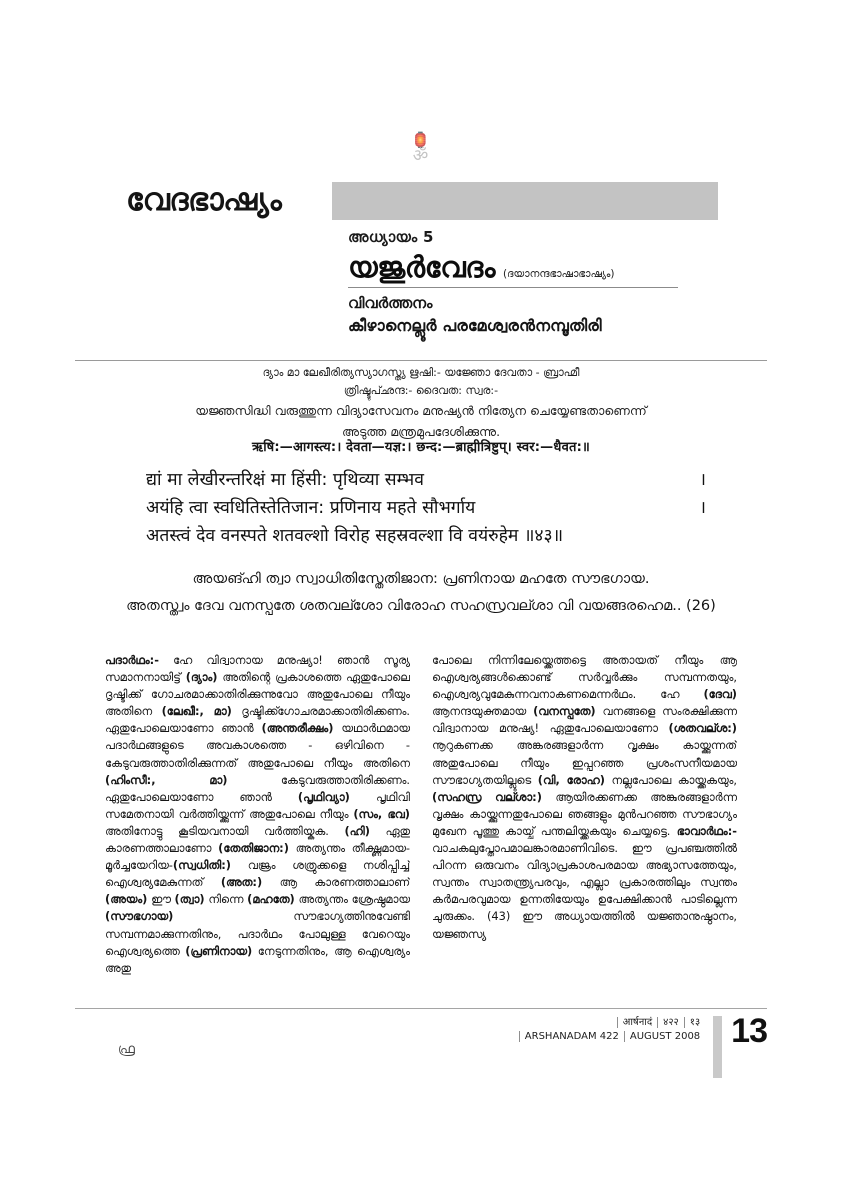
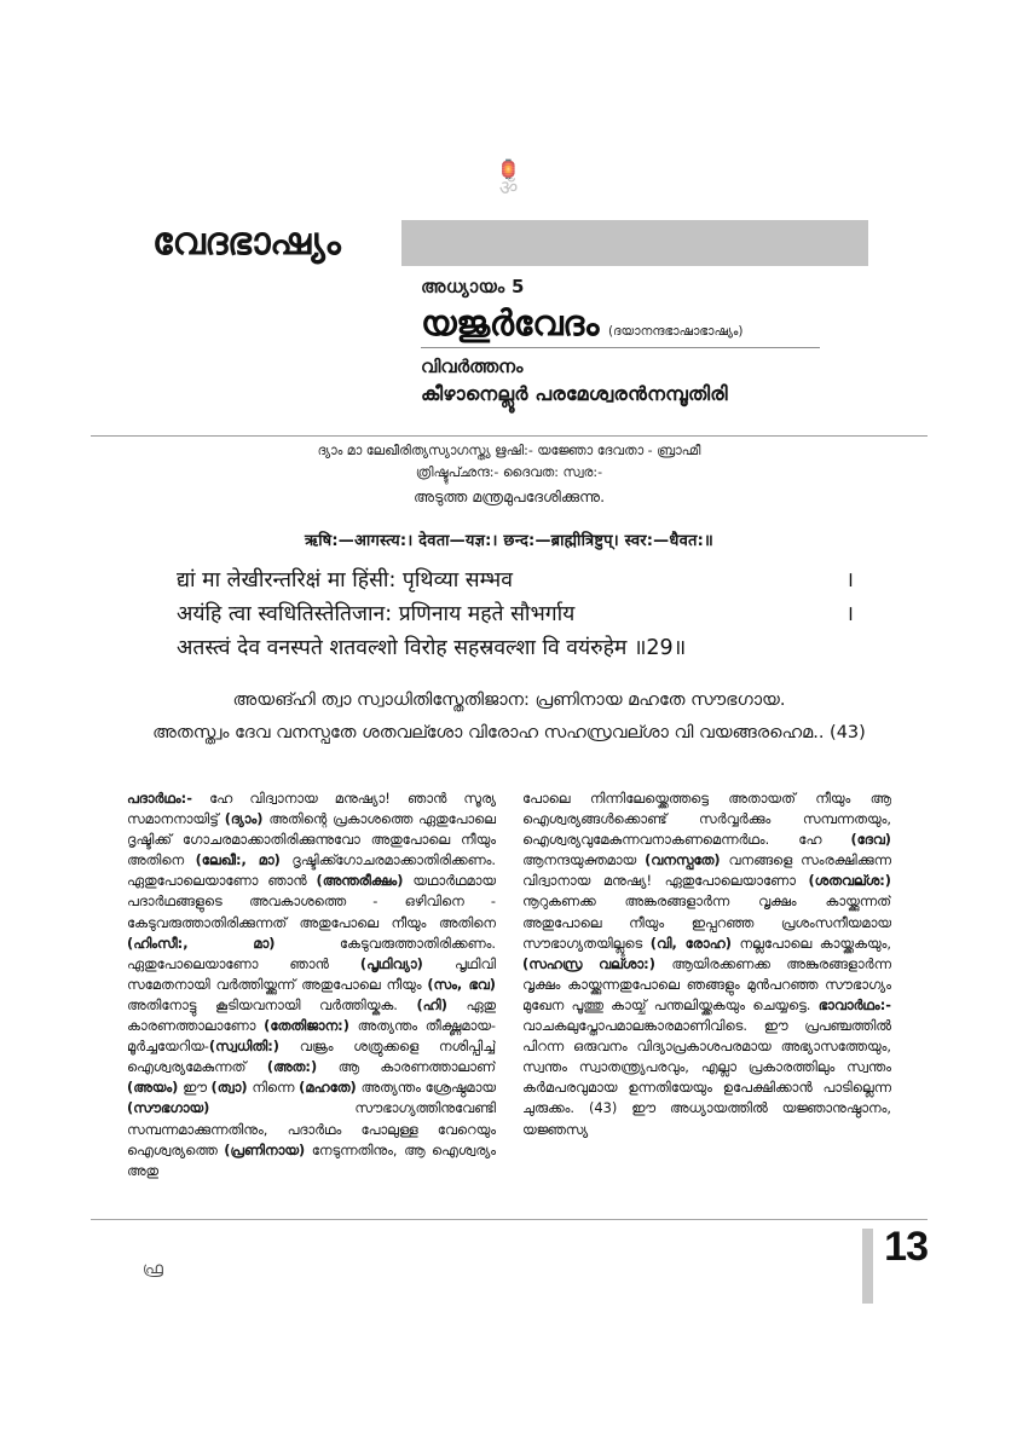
  🏮
  ॐ
  വേദഭാഷ്യം
  അധ്യായം 5
  യജുർ‍വേദം
  (ദയാനന്ദഭാഷാഭാഷ്യം)
  വിവർത്തനം
  കീഴാനെല്ലൂർ പരമേശ്വരന്‍നമ്പൂതിരി
  ദ്യാം മാ ലേഖീരിത്യസ്യാഗസ്ത്യ ഋഷി:- യജ്ഞോ ദേവതാ - ബ്രാഹ്മീ
  ത്രിഷ്ടുപ്‍ഛന്ദ:- ദൈവത: സ്വര:-
- യജ്ഞസിദ്ധി വരുത്തുന്ന വിദ്യാസേവനം മനുഷ്യൻ നിത്യേന ചെയ്യേണ്ടതാണെന്ന്
  അടുത്ത മന്ത്രമുപദേശിക്കുന്നു.
  ऋषि:—आगस्त्य:। देवता—यज्ञ:। छन्द:—ब्राह्मीत्रिष्टुप्। स्वर:—धैवत:॥
  द्यां मा लेखीरन्तरिक्षं मा हिंसी: पृथिव्या सम्भव
  ।
  अयंहि त्वा स्वधितिस्तेतिजान: प्रणिनाय महते सौभर्गाय
  ।
- अतस्त्वं देव वनस्पते शतवल्शो विरोह सहस्रवल्शा वि वयंरुहेम ॥४३॥
+ अतस्त्वं देव वनस्पते शतवल्शो विरोह सहस्रवल्शा वि वयंरुहेम ॥29॥
  അയങ്ഹി ത്വാ സ്വാധിതിസ്തേതിജാന: പ്രണിനായ മഹതേ സൗഭഗായ.
- അതസ്ത്വം ദേവ വനസ്പതേ ശതവല്ശോ വിരോഹ സഹസ്രവല്ശാ വി വയങ്ങരഹെമ.. (26)
+ അതസ്ത്വം ദേവ വനസ്പതേ ശതവല്ശോ വിരോഹ സഹസ്രവല്ശാ വി വയങ്ങരഹെമ.. (43)
  പദാർഥം:- ഹേ വിദ്വാനായ മനുഷ്യാ! ഞാൻ സൂര്യ സമാനനായിട്ട് (ദ്യാം) അതിന്റെ പ്രകാശത്തെ ഏതുപോലെ ദൃഷ്ടിക്ക് ഗോചരമാക്കാതിരിക്കുന്നുവോ അതുപോലെ നീയും അതിനെ (ലേഖീ:, മാ) ദൃഷ്ടിക്ക്ഗോചരമാക്കാതിരിക്കണം. ഏതുപോലെയാണോ ഞാൻ (അന്തരീക്ഷം) യഥാർഥമായ പദാർഥങ്ങളുടെ അവകാശത്തെ - ഒഴിവിനെ - കേടുവരുത്താതിരിക്കുന്നത് അതുപോലെ നീയും അതിനെ (ഹിംസീ:, മാ) കേടുവരുത്താതിരിക്കണം. ഏതുപോലെയാണോ ഞാൻ (പൃഥിവ്യാ) പൃഥിവി സമേതനായി വർത്തിയ്ക്കുന്ന് അതുപോലെ നീയും (സം, ഭവ) അതിനോട്ടു കൂടിയവനായി വർത്തിയ്കക. (ഹി) ഏതു കാരണത്താലാണോ (തേതിജാന:) അത്യന്തം തീക്ഷ്ണമായ-മൂർച്ചയേറിയ-(സ്വധിതി:) വജ്രം ശത്രുക്കളെ നശിപ്പിച്ച് ഐശ്വര്യമേകുന്നത് (അത:) ആ കാരണത്താലാണ് (അയം) ഈ (ത്വാ) നിന്നെ (മഹതേ) അത്യന്തം ശ്രേഷ്ഠമായ (സൗഭഗായ) സൗഭാഗ്യത്തിനുവേണ്ടി സമ്പന്നമാക്കുന്നതിനും, പദാർഥം പോലുള്ള വേറെയും ഐശ്വര്യത്തെ (പ്രണിനായ) നേടുന്നതിനും, ആ ഐശ്വര്യം അതു
  പോലെ നിന്നിലേയ്ക്കെത്തട്ടെ അതായത് നീയും ആ ഐശ്വര്യങ്ങൾക്കൊണ്ട് സർവ്വർക്കും സമ്പന്നതയും, ഐശ്വര്യവുമേകുന്നവനാകണമെന്നർഥം. ഹേ (ദേവ) ആനന്ദയുക്തമായ (വനസ്പതേ) വനങ്ങളെ സംരക്ഷിക്കുന്ന വിദ്വാനായ മനുഷ്യ! ഏതുപോലെയാണോ (ശതവല്ശ:) നൂറുകണക്ക അങ്കരങ്ങളാർന്ന വൃക്ഷം കായ്ക്കുന്നത് അതുപോലെ നീയും ഇപ്പറഞ്ഞ പ്രശംസനീയമായ സൗഭാഗ്യതയില്ലൂടെ (വി, രോഹ) നല്ലപോലെ കായ്ക്കകയും, (സഹസ്ര വല്ശാ:) ആയിരക്കണക്ക അങ്കുരങ്ങളാർന്ന വൃക്ഷം കായ്ക്കുന്നതുപോലെ ഞങ്ങളും മുൻപറഞ്ഞ സൗഭാഗ്യം മുഖേന പൂത്തു കായ്ച് പന്തലിയ്ക്കകയും ചെയ്യട്ടെ. ഭാവാർഥം:- വാചകലുപ്തോപമാലങ്കാരമാണിവിടെ. ഈ പ്രപഞ്ചത്തിൽ പിറന്ന ഒരുവനം വിദ്യാപ്രകാശപരമായ അഭ്യാസത്തേയും, സ്വന്തം സ്വാതന്ത്ര്യപരവും, എല്ലാ പ്രകാരത്തിലും സ്വന്തം കർമപരവുമായ ഉന്നതിയേയും ഉപേക്ഷിക്കാൻ പാടില്ലെന്ന ചുരുക്കം. (43) ഈ അധ്യായത്തിൽ യജ്ഞാനുഷ്ഠാനം, യജ്ഞസ്യ
  ഫ്ര
- आर्षनादं ४२२ १३
- ARSHANADAM 422 AUGUST 2008
  13
